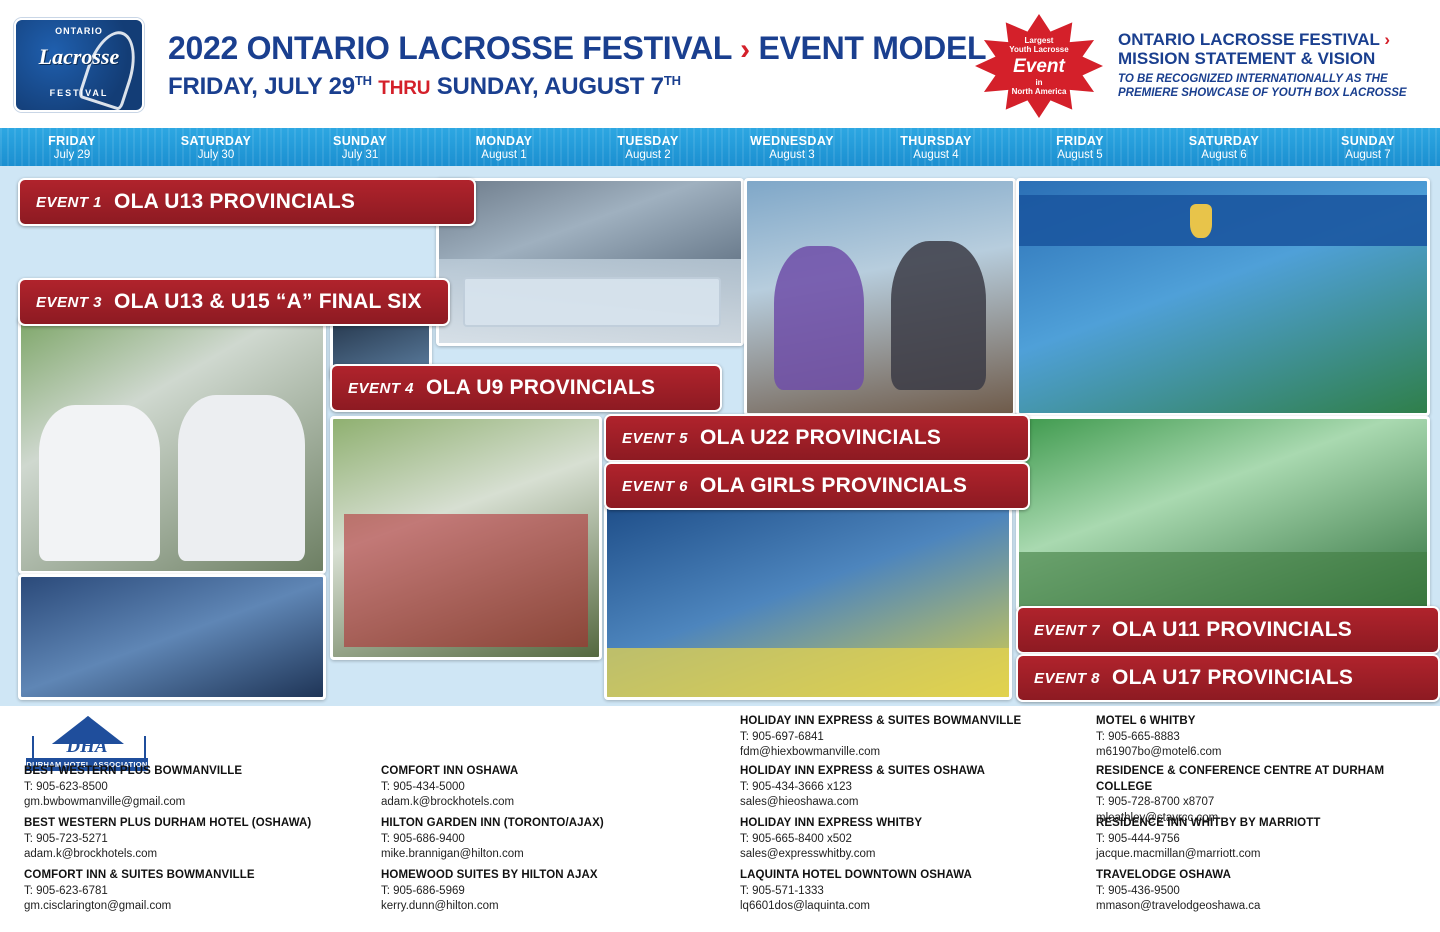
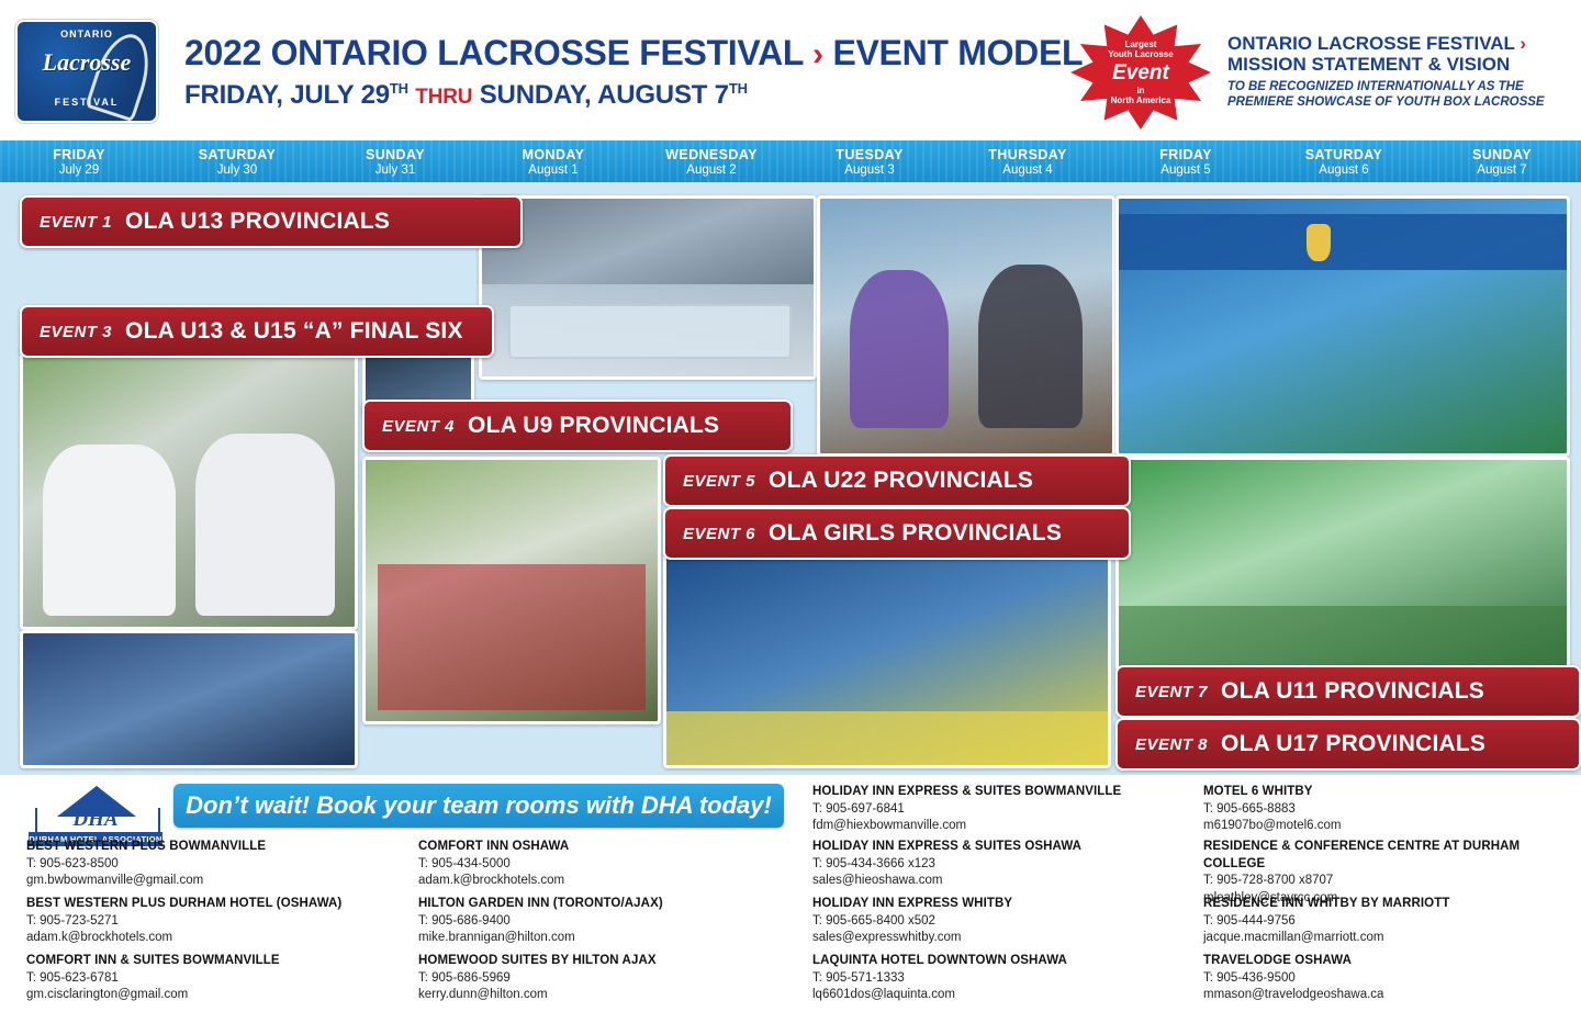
  ONTARIO
  Lacrosse
  FESTIVAL
  2022 ONTARIO LACROSSE FESTIVAL › EVENT MODEL
  FRIDAY, JULY 29TH THRU SUNDAY, AUGUST 7TH
  Largest
  Youth Lacrosse
  Event
  in
  North America
  ONTARIO LACROSSE FESTIVAL ›
  MISSION STATEMENT & VISION
  TO BE RECOGNIZED INTERNATIONALLY AS THE PREMIERE SHOWCASE OF YOUTH BOX LACROSSE
  FRIDAY
  July 29
  SATURDAY
  July 30
  SUNDAY
  July 31
  MONDAY
  August 1
- TUESDAY
+ WEDNESDAY
  August 2
- WEDNESDAY
+ TUESDAY
  August 3
  THURSDAY
  August 4
  FRIDAY
  August 5
  SATURDAY
  August 6
  SUNDAY
  August 7
  EVENT 1
  OLA U13 PROVINCIALS
  EVENT 3
  OLA U13 & U15 “A” FINAL SIX
  EVENT 4
  OLA U9 PROVINCIALS
  EVENT 5
  OLA U22 PROVINCIALS
  EVENT 6
  OLA GIRLS PROVINCIALS
  EVENT 7
  OLA U11 PROVINCIALS
  EVENT 8
  OLA U17 PROVINCIALS
  DHA
  DURHAM HOTEL ASSOCIATION
+ Don’t wait! Book your team rooms with DHA today!
  BEST WESTERN PLUS BOWMANVILLE
  T: 905-623-8500
  gm.bwbowmanville@gmail.com
  BEST WESTERN PLUS DURHAM HOTEL (OSHAWA)
  T: 905-723-5271
  adam.k@brockhotels.com
  COMFORT INN & SUITES BOWMANVILLE
  T: 905-623-6781
  gm.cisclarington@gmail.com
  COMFORT INN OSHAWA
  T: 905-434-5000
  adam.k@brockhotels.com
  HILTON GARDEN INN (TORONTO/AJAX)
  T: 905-686-9400
  mike.brannigan@hilton.com
  HOMEWOOD SUITES BY HILTON AJAX
  T: 905-686-5969
  kerry.dunn@hilton.com
  HOLIDAY INN EXPRESS & SUITES BOWMANVILLE
  T: 905-697-6841
  fdm@hiexbowmanville.com
  HOLIDAY INN EXPRESS & SUITES OSHAWA
  T: 905-434-3666 x123
  sales@hieoshawa.com
  HOLIDAY INN EXPRESS WHITBY
  T: 905-665-8400 x502
  sales@expresswhitby.com
  LAQUINTA HOTEL DOWNTOWN OSHAWA
  T: 905-571-1333
  lq6601dos@laquinta.com
  MOTEL 6 WHITBY
  T: 905-665-8883
  m61907bo@motel6.com
  RESIDENCE & CONFERENCE CENTRE AT DURHAM COLLEGE
  T: 905-728-8700 x8707
  mleathley@stayrcc.com
  RESIDENCE INN WHITBY BY MARRIOTT
  T: 905-444-9756
  jacque.macmillan@marriott.com
  TRAVELODGE OSHAWA
  T: 905-436-9500
  mmason@travelodgeoshawa.ca
